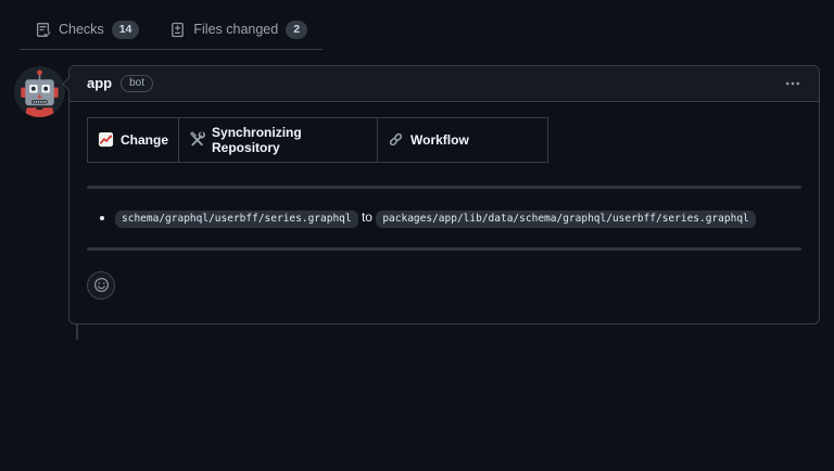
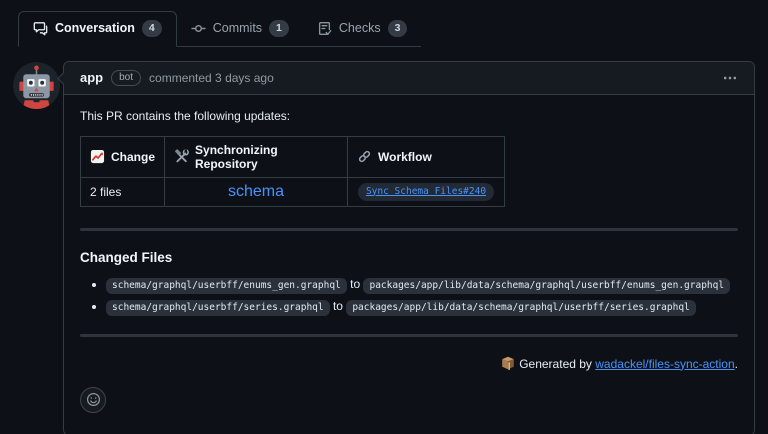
+ Conversation
+ 4
+ Commits
+ 1
  Checks
- 14
+ 3
- Files changed
- 2
  app
  bot
+ commented 3 days ago
+ This PR contains the following updates:
  Change	Synchronizing Repository	Workflow
+ 2 files	schema	Sync Schema Files#240
+ Changed Files
+ schema/graphql/userbff/enums_gen.graphql to packages/app/lib/data/schema/graphql/userbff/enums_gen.graphql
  schema/graphql/userbff/series.graphql to packages/app/lib/data/schema/graphql/userbff/series.graphql
+ Generated by wadackel/files-sync-action.
